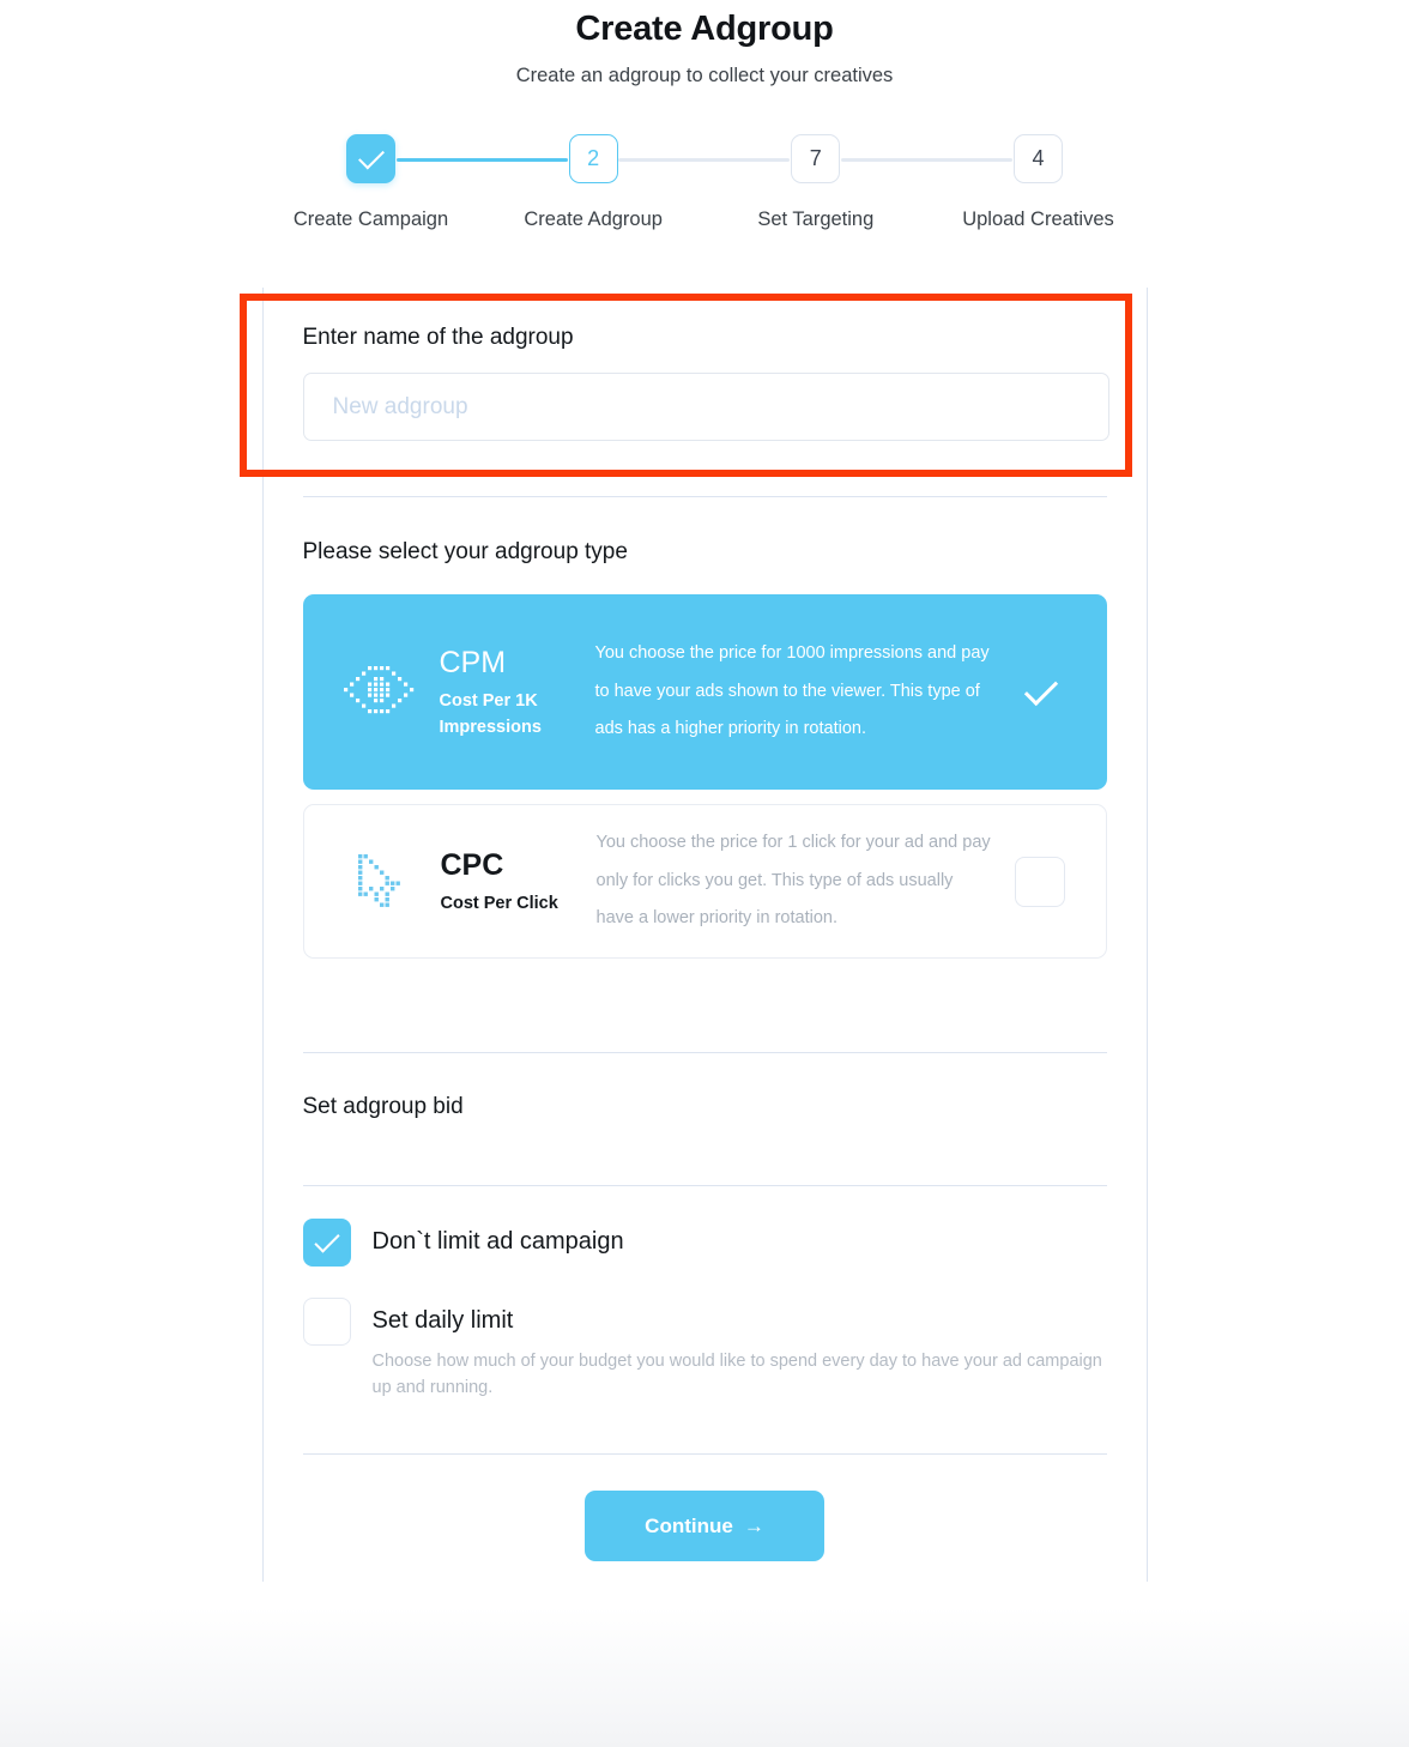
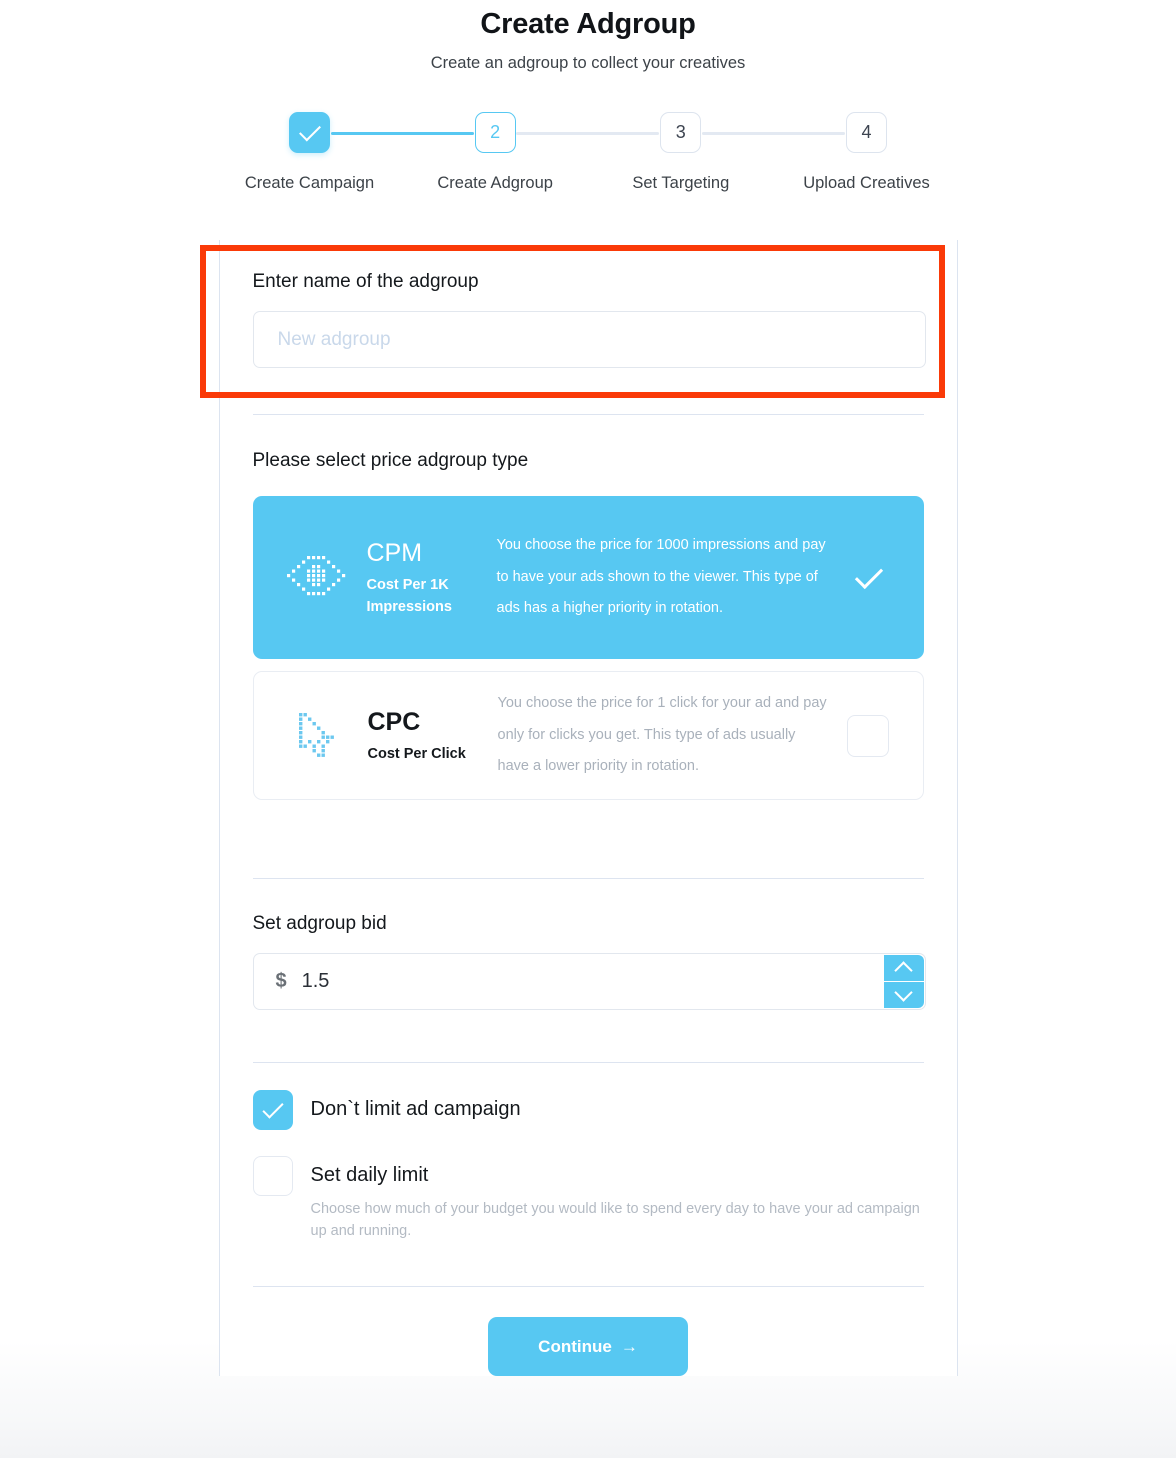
  Create Adgroup
  Create an adgroup to collect your creatives
  Create Campaign
  2
  Create Adgroup
- 7
+ 3
  Set Targeting
  4
  Upload Creatives
  Enter name of the adgroup
  New adgroup
- Please select your adgroup type
+ Please select price adgroup type
  CPM
  Cost Per 1K Impressions
  You choose the price for 1000 impressions and pay to have your ads shown to the viewer. This type of ads has a higher priority in rotation.
  CPC
  Cost Per Click
  You choose the price for 1 click for your ad and pay only for clicks you get. This type of ads usually have a lower priority in rotation.
  Set adgroup bid
+ $
+ 1.5
  Don`t limit ad campaign
  Set daily limit
  Choose how much of your budget you would like to spend every day to have your ad campaign up and running.
  Continue
  →
